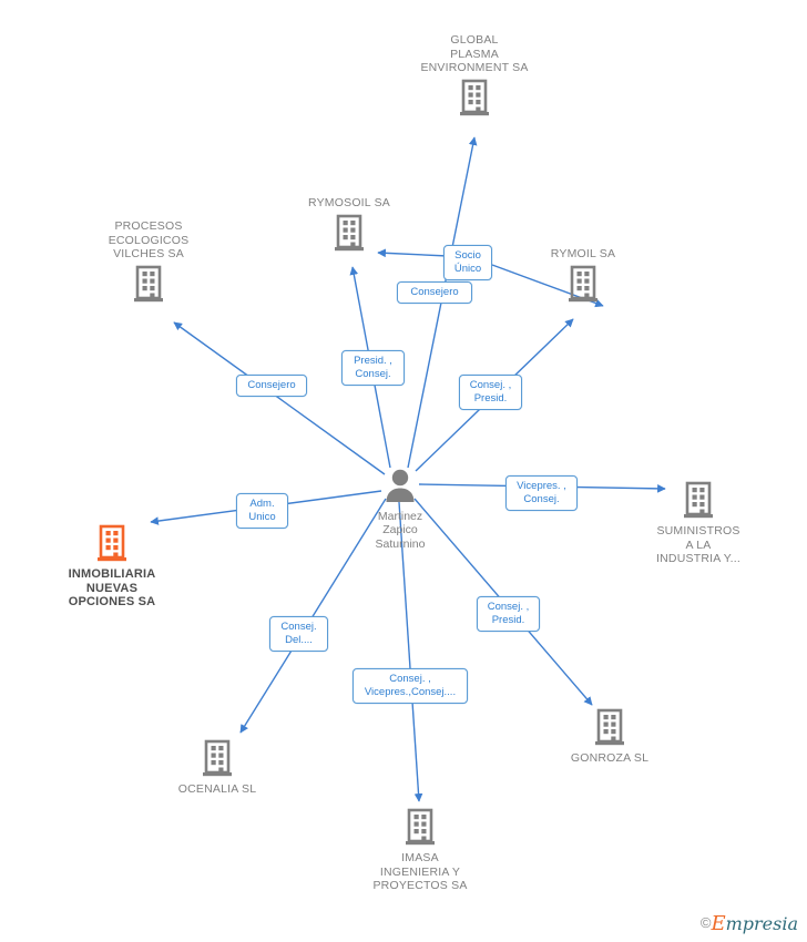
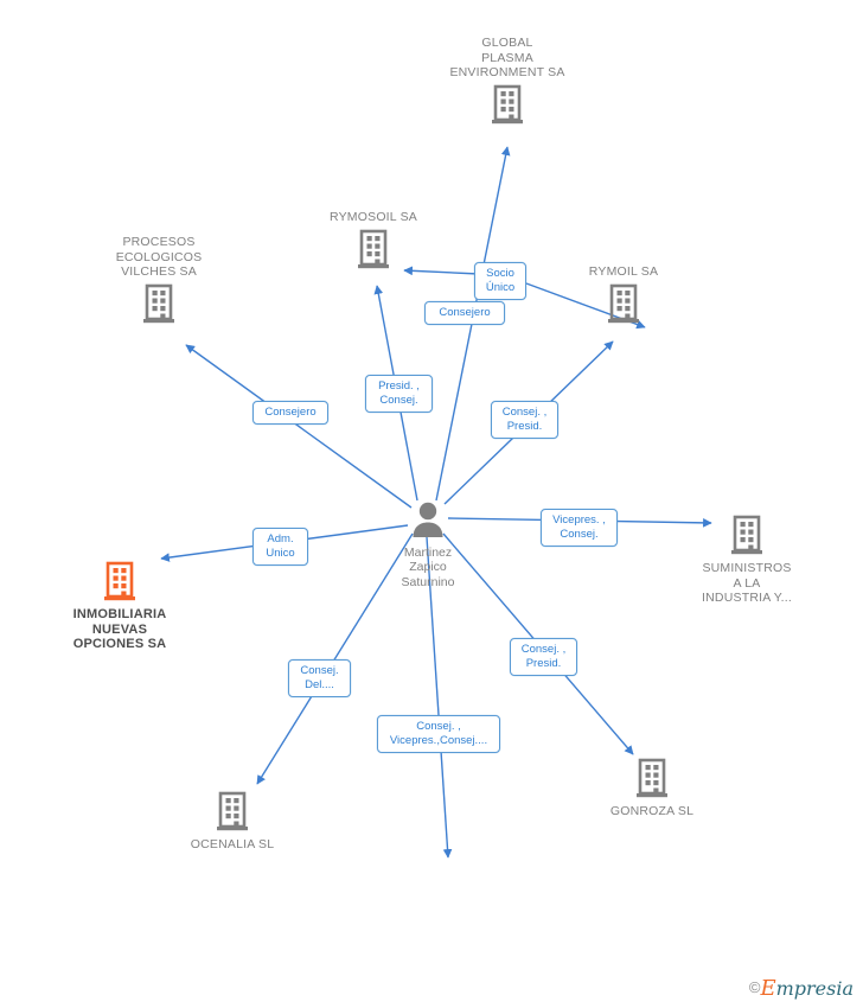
  GLOBAL
  PLASMA
  ENVIRONMENT SA
  RYMOSOIL SA
  RYMOIL SA
  PROCESOS
  ECOLOGICOS
  VILCHES SA
  SUMINISTROS
  A LA
  INDUSTRIA Y...
  INMOBILIARIA
  NUEVAS
  OPCIONES SA
  GONROZA SL
  OCENALIA SL
- IMASA
- INGENIERIA Y
- PROYECTOS SA
  Martinez
  Zapico
  Saturnino
  Socio
  Único
  Consejero
  Presid. ,
  Consej.
  Consej. ,
  Presid.
  Consejero
  Adm.
  Unico
  Vicepres. ,
  Consej.
  Consej. ,
  Presid.
  Consej.
  Del....
  Consej. ,
  Vicepres.,Consej....
  ©Empresia
